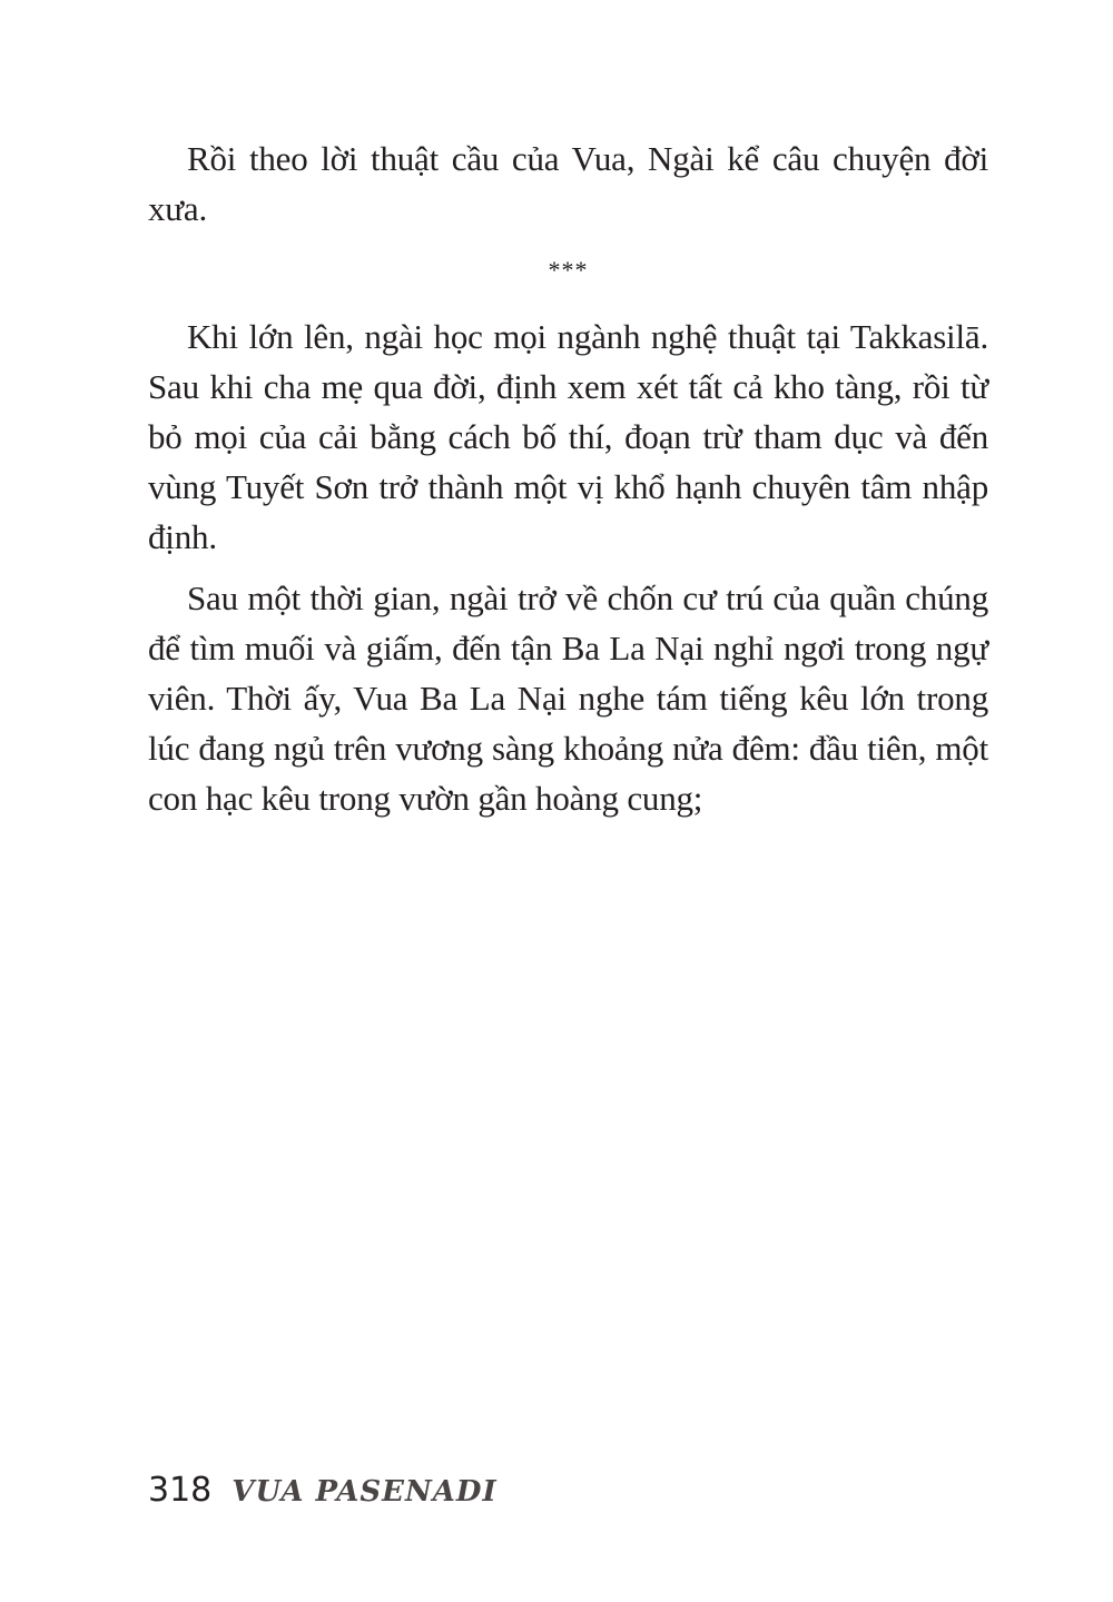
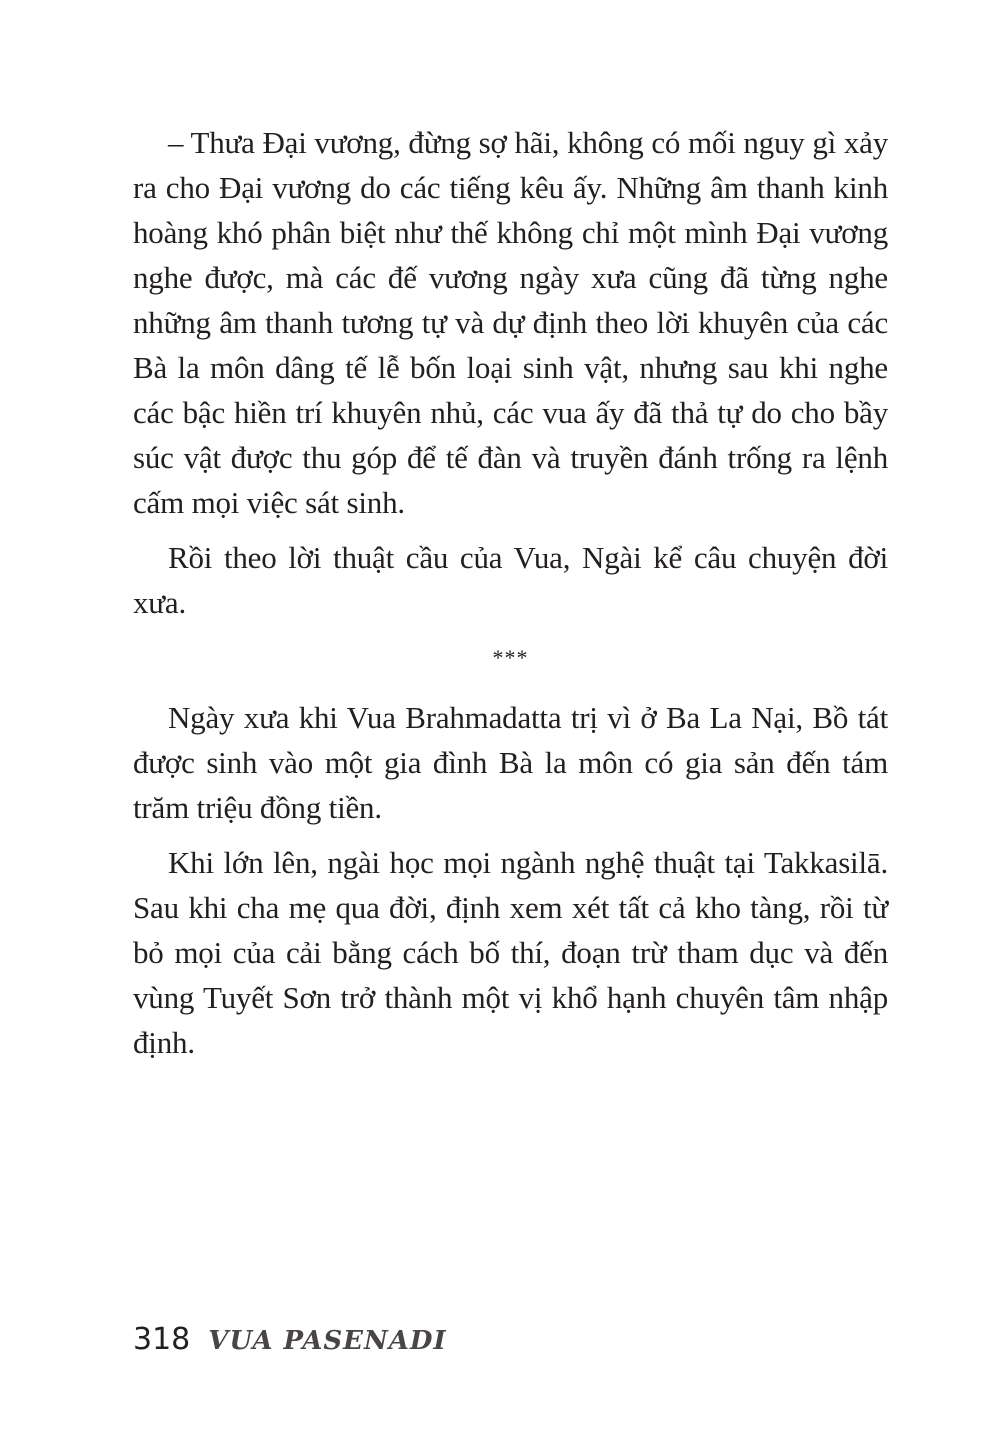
+ – Thưa Đại vương, đừng sợ hãi, không có mối nguy gì xảy ra cho Đại vương do các tiếng kêu ấy. Những âm thanh kinh hoàng khó phân biệt như thế không chỉ một mình Đại vương nghe được, mà các đế vương ngày xưa cũng đã từng nghe những âm thanh tương tự và dự định theo lời khuyên của các Bà la môn dâng tế lễ bốn loại sinh vật, nhưng sau khi nghe các bậc hiền trí khuyên nhủ, các vua ấy đã thả tự do cho bầy súc vật được thu góp để tế đàn và truyền đánh trống ra lệnh cấm mọi việc sát sinh.
  Rồi theo lời thuật cầu của Vua, Ngài kể câu chuyện đời xưa.
  ***
+ Ngày xưa khi Vua Brahmadatta trị vì ở Ba La Nại, Bồ tát được sinh vào một gia đình Bà la môn có gia sản đến tám trăm triệu đồng tiền.
  Khi lớn lên, ngài học mọi ngành nghệ thuật tại Takkasilā. Sau khi cha mẹ qua đời, định xem xét tất cả kho tàng, rồi từ bỏ mọi của cải bằng cách bố thí, đoạn trừ tham dục và đến vùng Tuyết Sơn trở thành một vị khổ hạnh chuyên tâm nhập định.
- Sau một thời gian, ngài trở về chốn cư trú của quần chúng để tìm muối và giấm, đến tận Ba La Nại nghỉ ngơi trong ngự viên. Thời ấy, Vua Ba La Nại nghe tám tiếng kêu lớn trong lúc đang ngủ trên vương sàng khoảng nửa đêm: đầu tiên, một con hạc kêu trong vườn gần hoàng cung;
  318
  VUA PASENADI
